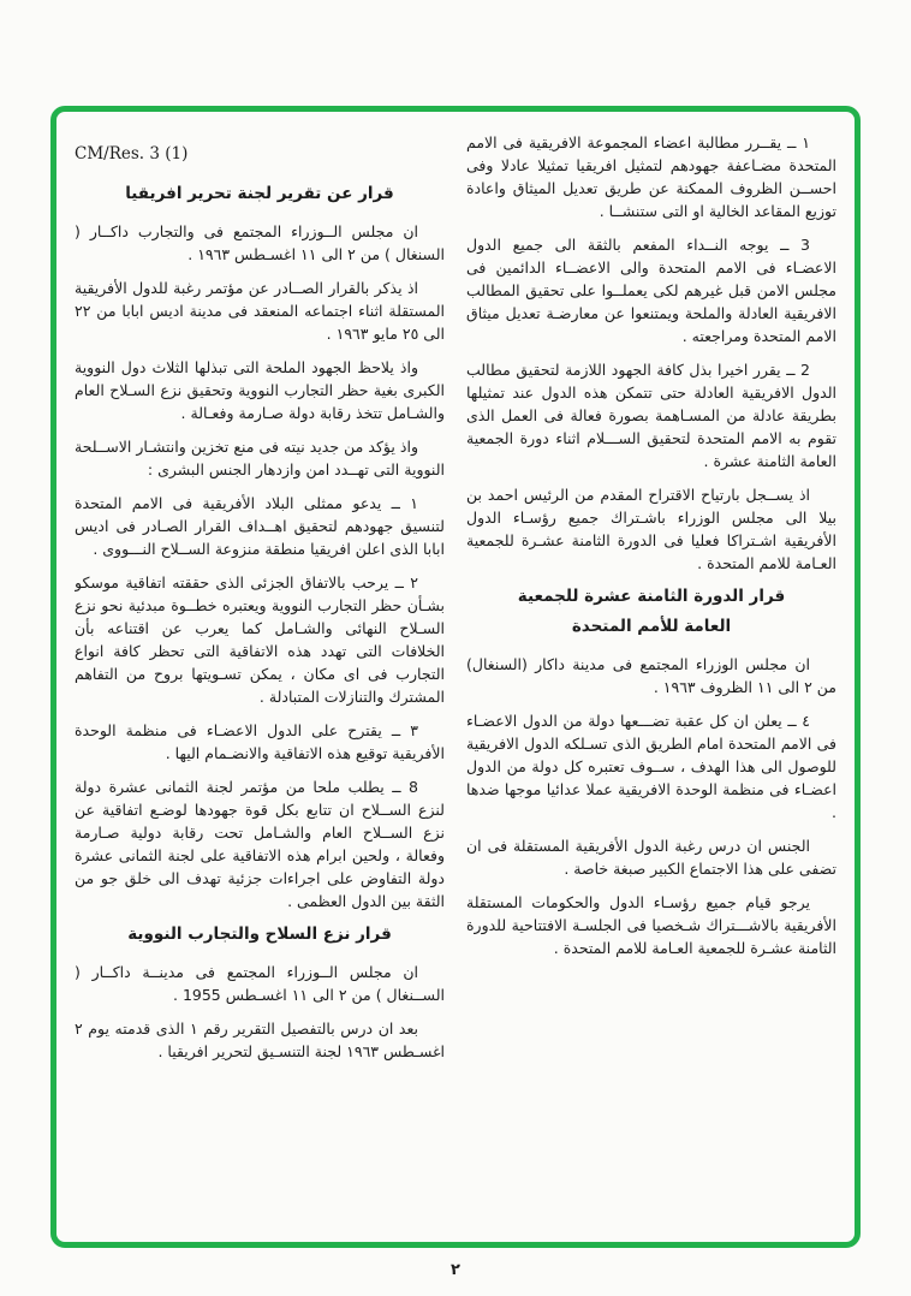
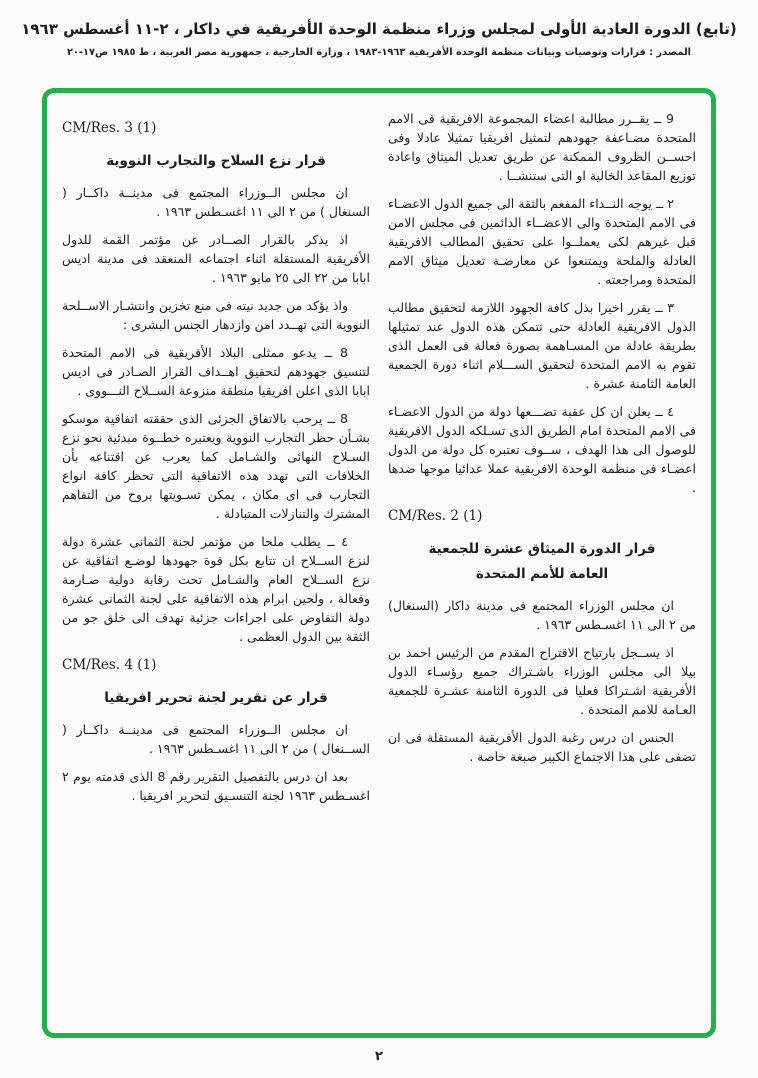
+ (تابع) الدورة العادية الأولى لمجلس وزراء منظمة الوحدة الأفريقية في داكار ، ٢-١١ أغسطس ١٩٦٣
+ المصدر : قرارات وتوصيات وبيانات منظمة الوحدة الأفريقية ١٩٦٣-١٩٨٣ ، وزارة الخارجية ، جمهورية مصر العربية ، ط ١٩٨٥ ص١٧-٢٠
- ١ ــ يقــرر مطالبة اعضاء المجموعة الافريقية فى الامم المتحدة مضـاعفة جهودهم لتمثيل افريقيا تمثيلا عادلا وفى احســن الظروف الممكنة عن طريق تعديل الميثاق واعادة توزيع المقاعد الخالية او التى ستنشــا .
+ 9 ــ يقــرر مطالبة اعضاء المجموعة الافريقية فى الامم المتحدة مضـاعفة جهودهم لتمثيل افريقيا تمثيلا عادلا وفى احســن الظروف الممكنة عن طريق تعديل الميثاق واعادة توزيع المقاعد الخالية او التى ستنشــا .
- 3 ــ يوجه النــداء المفعم بالثقة الى جميع الدول الاعضـاء فى الامم المتحدة والى الاعضــاء الدائمين فى مجلس الامن قبل غيرهم لكى يعملــوا على تحقيق المطالب الافريقية العادلة والملحة ويمتنعوا عن معارضـة تعديل ميثاق الامم المتحدة ومراجعته .
+ ٢ ــ يوجه النــداء المفعم بالثقة الى جميع الدول الاعضـاء فى الامم المتحدة والى الاعضــاء الدائمين فى مجلس الامن قبل غيرهم لكى يعملــوا على تحقيق المطالب الافريقية العادلة والملحة ويمتنعوا عن معارضـة تعديل ميثاق الامم المتحدة ومراجعته .
- 2 ــ يقرر اخيرا بذل كافة الجهود اللازمة لتحقيق مطالب الدول الافريقية العادلة حتى تتمكن هذه الدول عند تمثيلها بطريقة عادلة من المسـاهمة بصورة فعالة فى العمل الذى تقوم به الامم المتحدة لتحقيق الســـلام اثناء دورة الجمعية العامة الثامنة عشرة .
+ ٣ ــ يقرر اخيرا بذل كافة الجهود اللازمة لتحقيق مطالب الدول الافريقية العادلة حتى تتمكن هذه الدول عند تمثيلها بطريقة عادلة من المسـاهمة بصورة فعالة فى العمل الذى تقوم به الامم المتحدة لتحقيق الســـلام اثناء دورة الجمعية العامة الثامنة عشرة .
- اذ يســجل بارتياح الاقتراح المقدم من الرئيس احمد بن بيلا الى مجلس الوزراء باشـتراك جميع رؤسـاء الدول الأفريقية اشـتراكا فعليا فى الدورة الثامنة عشـرة للجمعية العـامة للامم المتحدة .
+ ٤ ــ يعلن ان كل عقبة تضـــعها دولة من الدول الاعضـاء فى الامم المتحدة امام الطريق الذى تسـلكه الدول الافريقية للوصول الى هذا الهدف ، ســوف تعتبره كل دولة من الدول اعضـاء فى منظمة الوحدة الافريقية عملا عدائيا موجها ضدها .
+ CM/Res. 2 (1)
- قرار الدورة الثامنة عشرة للجمعية
+ قرار الدورة الميثاق عشرة للجمعية
  العامة للأمم المتحدة
- ان مجلس الوزراء المجتمع فى مدينة داكار (السنغال) من ٢ الى ١١ الظروف ١٩٦٣ .
+ ان مجلس الوزراء المجتمع فى مدينة داكار (السنغال) من ٢ الى ١١ اغسـطس ١٩٦٣ .
- ٤ ــ يعلن ان كل عقبة تضـــعها دولة من الدول الاعضـاء فى الامم المتحدة امام الطريق الذى تسـلكه الدول الافريقية للوصول الى هذا الهدف ، ســوف تعتبره كل دولة من الدول اعضـاء فى منظمة الوحدة الافريقية عملا عدائيا موجها ضدها .
+ اذ يســجل بارتياح الاقتراح المقدم من الرئيس احمد بن بيلا الى مجلس الوزراء باشـتراك جميع رؤسـاء الدول الأفريقية اشـتراكا فعليا فى الدورة الثامنة عشـرة للجمعية العـامة للامم المتحدة .
  الجنس ان درس رغبة الدول الأفريقية المستقلة فى ان تضفى على هذا الاجتماع الكبير صبغة خاصة .
- يرجو قيام جميع رؤسـاء الدول والحكومات المستقلة الأفريقية بالاشـــتراك شـخصيا فى الجلسـة الافتتاحية للدورة الثامنة عشـرة للجمعية العـامة للامم المتحدة .
  CM/Res. 3 (1)
- قرار عن تقرير لجنة تحرير افريقيا
+ قرار نزع السلاح والتجارب النووية
- ان مجلس الــوزراء المجتمع فى والتجارب داكــار ( السنغال ) من ٢ الى ١١ اغسـطس ١٩٦٣ .
+ ان مجلس الــوزراء المجتمع فى مدينــة داكــار ( السنغال ) من ٢ الى ١١ اغسـطس ١٩٦٣ .
- اذ يذكر بالقرار الصــادر عن مؤتمر رغبة للدول الأفريقية المستقلة اثناء اجتماعه المنعقد فى مدينة اديس ابابا من ٢٢ الى ٢٥ مايو ١٩٦٣ .
+ اذ يذكر بالقرار الصــادر عن مؤتمر القمة للدول الأفريقية المستقلة اثناء اجتماعه المنعقد فى مدينة اديس ابابا من ٢٢ الى ٢٥ مايو ١٩٦٣ .
- واذ يلاحظ الجهود الملحة التى تبذلها الثلاث دول النووية الكبرى بغية حظر التجارب النووية وتحقيق نزع السـلاح العام والشـامل تتخذ رقابة دولة صـارمة وفعـالة .
  واذ يؤكد من جديد نيته فى منع تخزين وانتشـار الاســلحة النووية التى تهــدد امن وازدهار الجنس البشرى :
- ١ ــ يدعو ممثلى البلاد الأفريقية فى الامم المتحدة لتنسيق جهودهم لتحقيق اهــداف القرار الصـادر فى اديس ابابا الذى اعلن افريقيا منطقة منزوعة الســلاح النـــووى .
+ 8 ــ يدعو ممثلى البلاد الأفريقية فى الامم المتحدة لتنسيق جهودهم لتحقيق اهــداف القرار الصـادر فى اديس ابابا الذى اعلن افريقيا منطقة منزوعة الســلاح النـــووى .
- ٢ ــ يرحب بالاتفاق الجزئى الذى حققته اتفاقية موسكو بشـأن حظر التجارب النووية ويعتبره خطــوة مبدئية نحو نزع السـلاح النهائى والشـامل كما يعرب عن اقتناعه بأن الخلافات التى تهدد هذه الاتفاقية التى تحظر كافة انواع التجارب فى اى مكان ، يمكن تسـويتها بروح من التفاهم المشترك والتنازلات المتبادلة .
+ 8 ــ يرحب بالاتفاق الجزئى الذى حققته اتفاقية موسكو بشـأن حظر التجارب النووية ويعتبره خطــوة مبدئية نحو نزع السـلاح النهائى والشـامل كما يعرب عن اقتناعه بأن الخلافات التى تهدد هذه الاتفاقية التى تحظر كافة انواع التجارب فى اى مكان ، يمكن تسـويتها بروح من التفاهم المشترك والتنازلات المتبادلة .
- ٣ ــ يقترح على الدول الاعضـاء فى منظمة الوحدة الأفريقية توقيع هذه الاتفاقية والانضـمام اليها .
- 8 ــ يطلب ملحا من مؤتمر لجنة الثمانى عشرة دولة لنزع الســلاح ان تتابع بكل قوة جهودها لوضـع اتفاقية عن نزع الســلاح العام والشـامل تحت رقابة دولية صـارمة وفعالة ، ولحين ابرام هذه الاتفاقية على لجنة الثمانى عشرة دولة التفاوض على اجراءات جزئية تهدف الى خلق جو من الثقة بين الدول العظمى .
+ ٤ ــ يطلب ملحا من مؤتمر لجنة الثمانى عشرة دولة لنزع الســلاح ان تتابع بكل قوة جهودها لوضـع اتفاقية عن نزع الســلاح العام والشـامل تحت رقابة دولية صـارمة وفعالة ، ولحين ابرام هذه الاتفاقية على لجنة الثمانى عشرة دولة التفاوض على اجراءات جزئية تهدف الى خلق جو من الثقة بين الدول العظمى .
+ CM/Res. 4 (1)
- قرار نزع السلاح والتجارب النووية
+ قرار عن تقرير لجنة تحرير افريقيا
- ان مجلس الــوزراء المجتمع فى مدينــة داكــار ( الســنغال ) من ٢ الى ١١ اغسـطس 1955 .
+ ان مجلس الــوزراء المجتمع فى مدينــة داكــار ( الســنغال ) من ٢ الى ١١ اغسـطس ١٩٦٣ .
- بعد ان درس بالتفصيل التقرير رقم ١ الذى قدمته يوم ٢ اغسـطس ١٩٦٣ لجنة التنسـيق لتحرير افريقيا .
+ بعد ان درس بالتفصيل التقرير رقم 8 الذى قدمته يوم ٢ اغسـطس ١٩٦٣ لجنة التنسـيق لتحرير افريقيا .
  ٢
